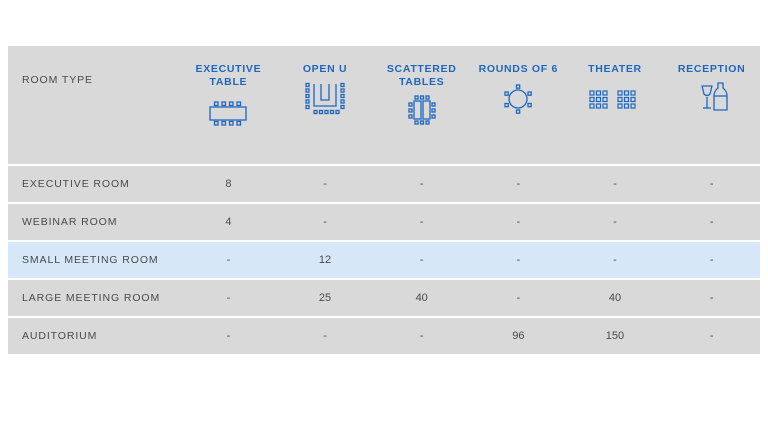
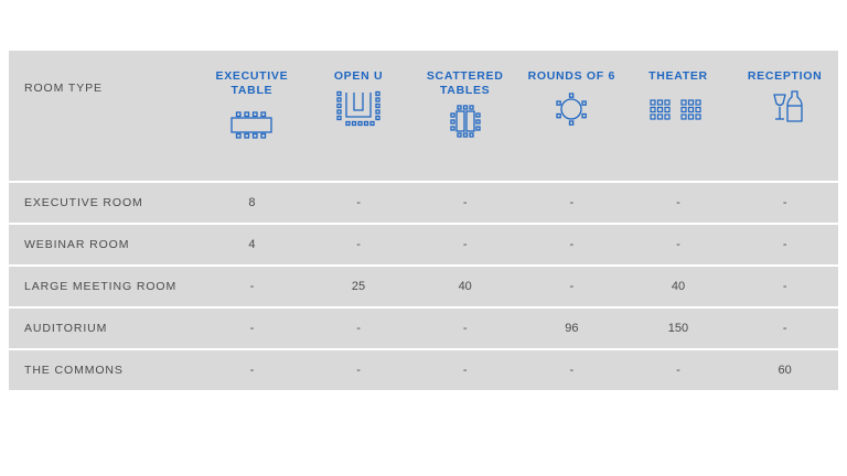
  ROOM TYPE	EXECUTIVE TABLE	OPEN U	SCATTERED TABLES	ROUNDS OF 6	THEATER	RECEPTION
  EXECUTIVE ROOM	8	-	-	-	-	-
  WEBINAR ROOM	4	-	-	-	-	-
- SMALL MEETING ROOM	-	12	-	-	-	-
  LARGE MEETING ROOM	-	25	40	-	40	-
  AUDITORIUM	-	-	-	96	150	-
+ THE COMMONS	-	-	-	-	-	60
